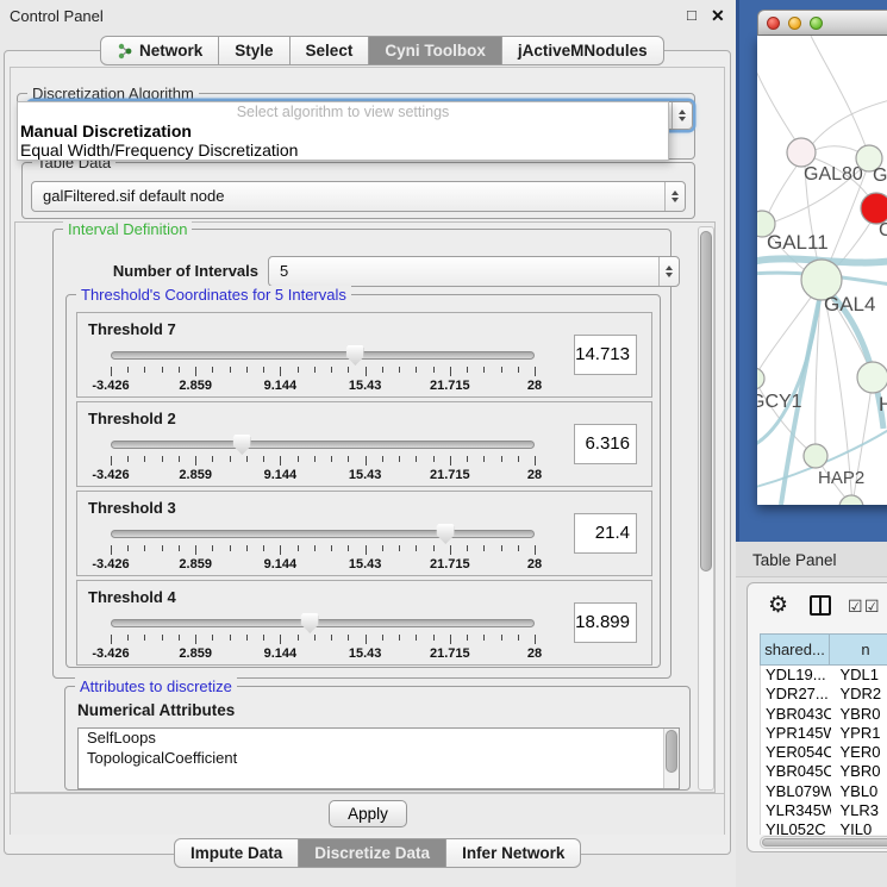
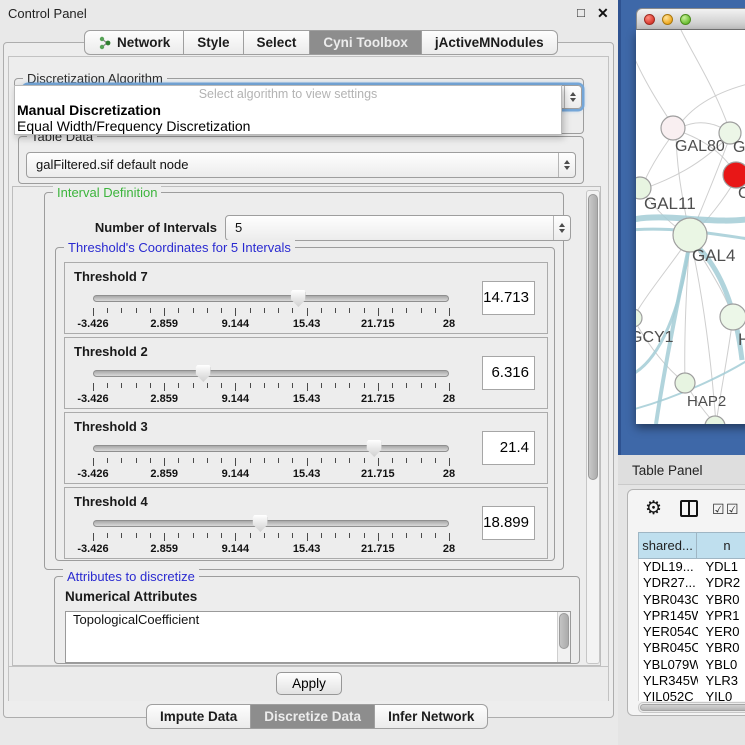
  Control Panel
  □
  ✕
  Network
  Style
  Select
  Cyni Toolbox
  jActiveMNodules
  Discretization Algorithm
  Select algorithm to view settings
  Manual Discretization
  Equal Width/Frequency Discretization
  Table Data
  galFiltered.sif default node
  Interval Definition
  Number of Intervals
  5
  Threshold's Coordinates for 5 Intervals
  Threshold 7
  -3.426
  2.859
  9.144
  15.43
  21.715
  28
  14.713
  Threshold 2
  -3.426
  2.859
  9.144
  15.43
  21.715
  28
  6.316
  Threshold 3
  -3.426
  2.859
  9.144
  15.43
  21.715
  28
  21.4
  Threshold 4
  -3.426
  2.859
  9.144
  15.43
  21.715
  28
  18.899
  Attributes to discretize
  Numerical Attributes
- SelfLoops
  TopologicalCoefficient
  Apply
  Impute Data
  Discretize Data
  Infer Network
  GAL80
  C
  GAL11
  GAL4
  GCY1
  H
  HAP2
  Table Panel
  ⚙
  ☑
  ☑
  shared...
  n
  YDL19...
  YDL1
  YDR27...
  YDR2
  YBR043C
  YBR0
  YPR145W
  YPR1
  YER054C
  YER0
  YBR045C
  YBR0
  YBL079W
  YBL0
  YLR345W
  YLR3
  YIL052C
  YIL0
